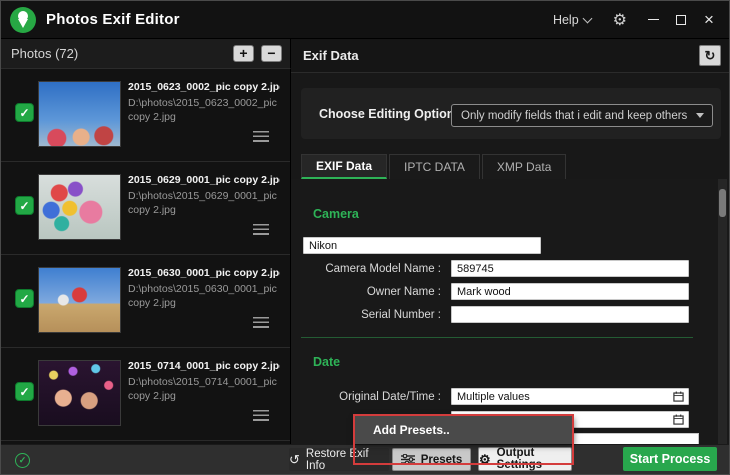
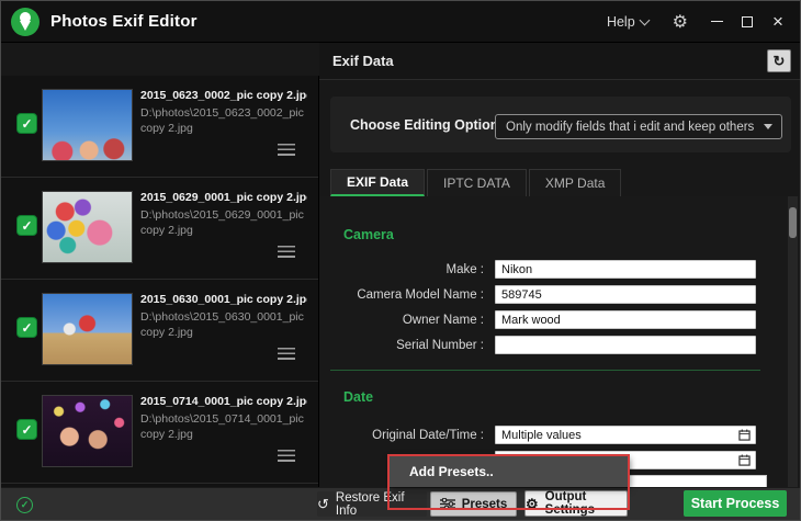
  Photos Exif Editor
  Help
  ⚙
  ×
- Photos (72)
- +
- −
  ✓
  2015_0623_0002_pic copy 2.jp
  D:\photos\2015_0623_0002_pic copy 2.jpg
  ✓
  2015_0629_0001_pic copy 2.jp
  D:\photos\2015_0629_0001_pic copy 2.jpg
  ✓
  2015_0630_0001_pic copy 2.jp
  D:\photos\2015_0630_0001_pic copy 2.jpg
  ✓
  2015_0714_0001_pic copy 2.jp
  D:\photos\2015_0714_0001_pic copy 2.jpg
  Exif Data
  ↻
  Choose Editing Optio
  Only modify fields that i edit and keep others
  EXIF Data
  IPTC DATA
  XMP Data
  Camera
+ Make :
  Nikon
  Camera Model Name :
  589745
  Owner Name :
  Mark wood
  Serial Number :
  Date
  Original Date/Time :
  Multiple values
  ✓
  ↺
  Restore Exif Info
  Presets
  ⚙
  Output Settings
  Start Process
  Add Presets..
